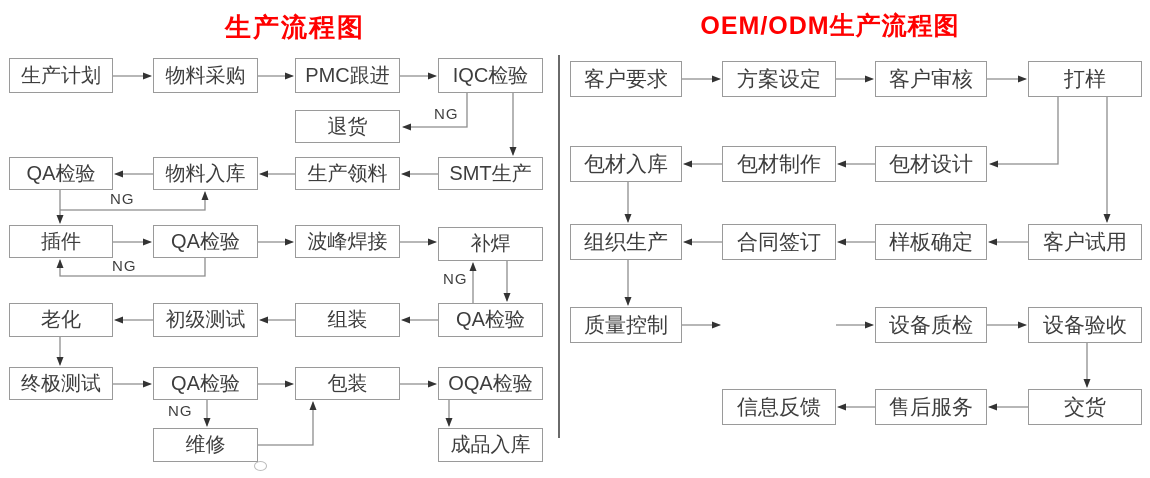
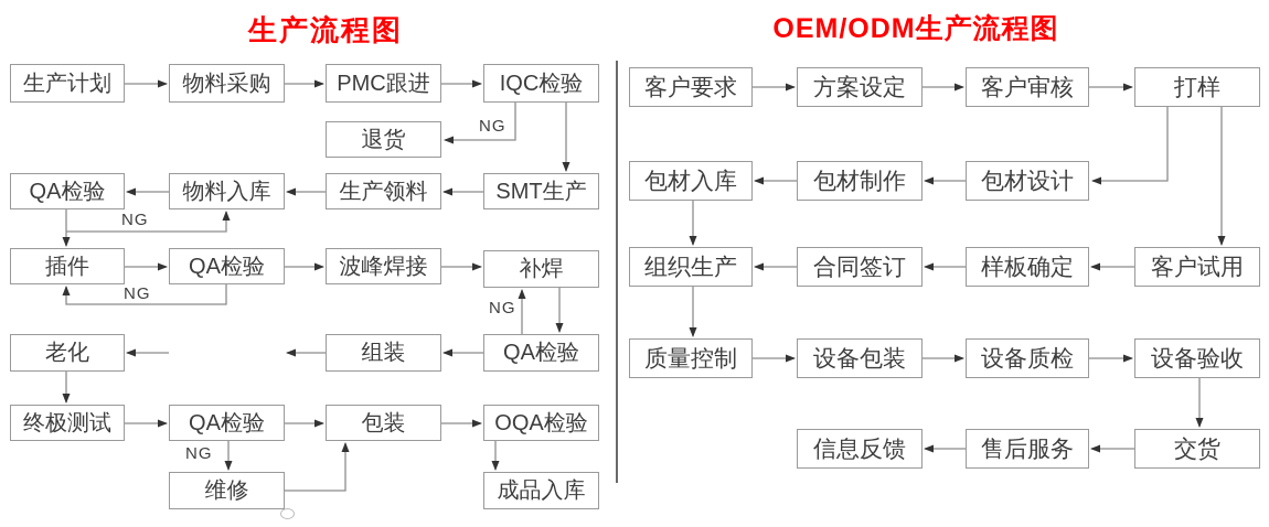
  生产流程图
  OEM/ODM生产流程图
  生产计划
  物料采购
  PMC跟进
  IQC检验
  退货
  QA检验
  物料入库
  生产领料
  SMT生产
  插件
  QA检验
  波峰焊接
  补焊
  老化
- 初级测试
  组装
  QA检验
  终极测试
  QA检验
  包装
  OQA检验
  维修
  成品入库
  NG
  NG
  NG
  NG
  NG
  客户要求
  方案设定
  客户审核
  打样
  包材入库
  包材制作
  包材设计
  组织生产
  合同签订
  样板确定
  客户试用
  质量控制
+ 设备包装
  设备质检
  设备验收
  信息反馈
  售后服务
  交货
